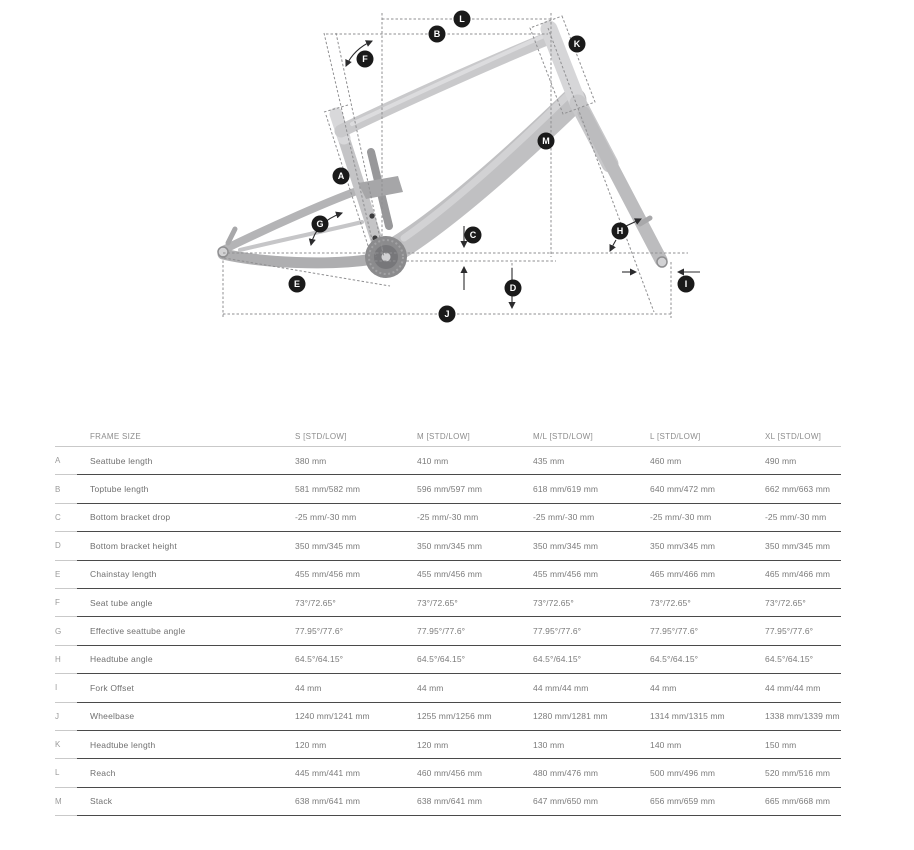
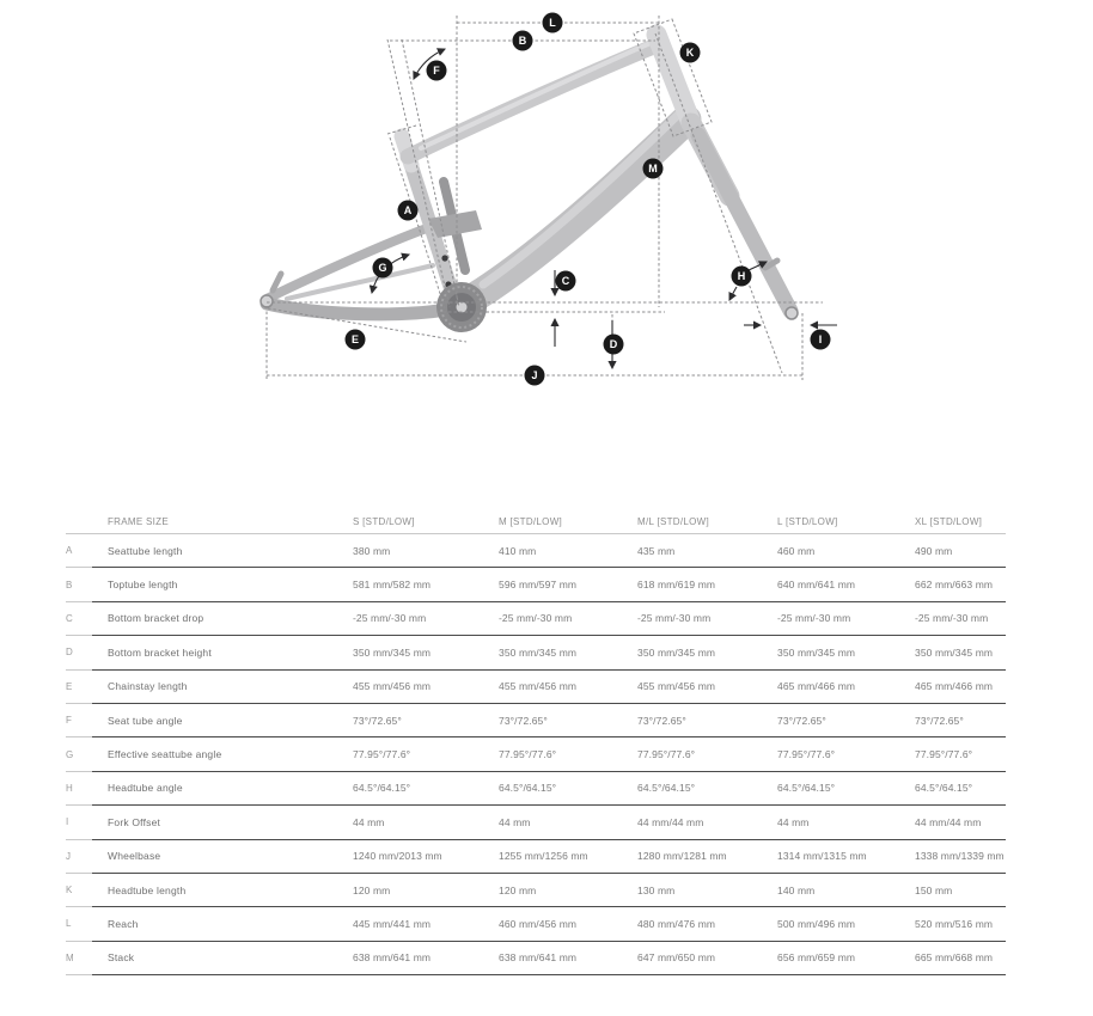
  A
  B
  C
  D
  E
  F
  G
  H
  I
  J
  K
  L
  M
  FRAME SIZE
  S [STD/LOW]
  M [STD/LOW]
  M/L [STD/LOW]
  L [STD/LOW]
  XL [STD/LOW]
  A
  Seattube length
  380 mm
  410 mm
  435 mm
  460 mm
  490 mm
  B
  Toptube length
  581 mm/582 mm
  596 mm/597 mm
  618 mm/619 mm
- 640 mm/472 mm
+ 640 mm/641 mm
  662 mm/663 mm
  C
  Bottom bracket drop
  -25 mm/-30 mm
  -25 mm/-30 mm
  -25 mm/-30 mm
  -25 mm/-30 mm
  -25 mm/-30 mm
  D
  Bottom bracket height
  350 mm/345 mm
  350 mm/345 mm
  350 mm/345 mm
  350 mm/345 mm
  350 mm/345 mm
  E
  Chainstay length
  455 mm/456 mm
  455 mm/456 mm
  455 mm/456 mm
  465 mm/466 mm
  465 mm/466 mm
  F
  Seat tube angle
  73°/72.65°
  73°/72.65°
  73°/72.65°
  73°/72.65°
  73°/72.65°
  G
  Effective seattube angle
  77.95°/77.6°
  77.95°/77.6°
  77.95°/77.6°
  77.95°/77.6°
  77.95°/77.6°
  H
  Headtube angle
  64.5°/64.15°
  64.5°/64.15°
  64.5°/64.15°
  64.5°/64.15°
  64.5°/64.15°
  I
  Fork Offset
  44 mm
  44 mm
  44 mm/44 mm
  44 mm
  44 mm/44 mm
  J
  Wheelbase
- 1240 mm/1241 mm
+ 1240 mm/2013 mm
  1255 mm/1256 mm
  1280 mm/1281 mm
  1314 mm/1315 mm
  1338 mm/1339 mm
  K
  Headtube length
  120 mm
  120 mm
  130 mm
  140 mm
  150 mm
  L
  Reach
  445 mm/441 mm
  460 mm/456 mm
  480 mm/476 mm
  500 mm/496 mm
  520 mm/516 mm
  M
  Stack
  638 mm/641 mm
  638 mm/641 mm
  647 mm/650 mm
  656 mm/659 mm
  665 mm/668 mm
